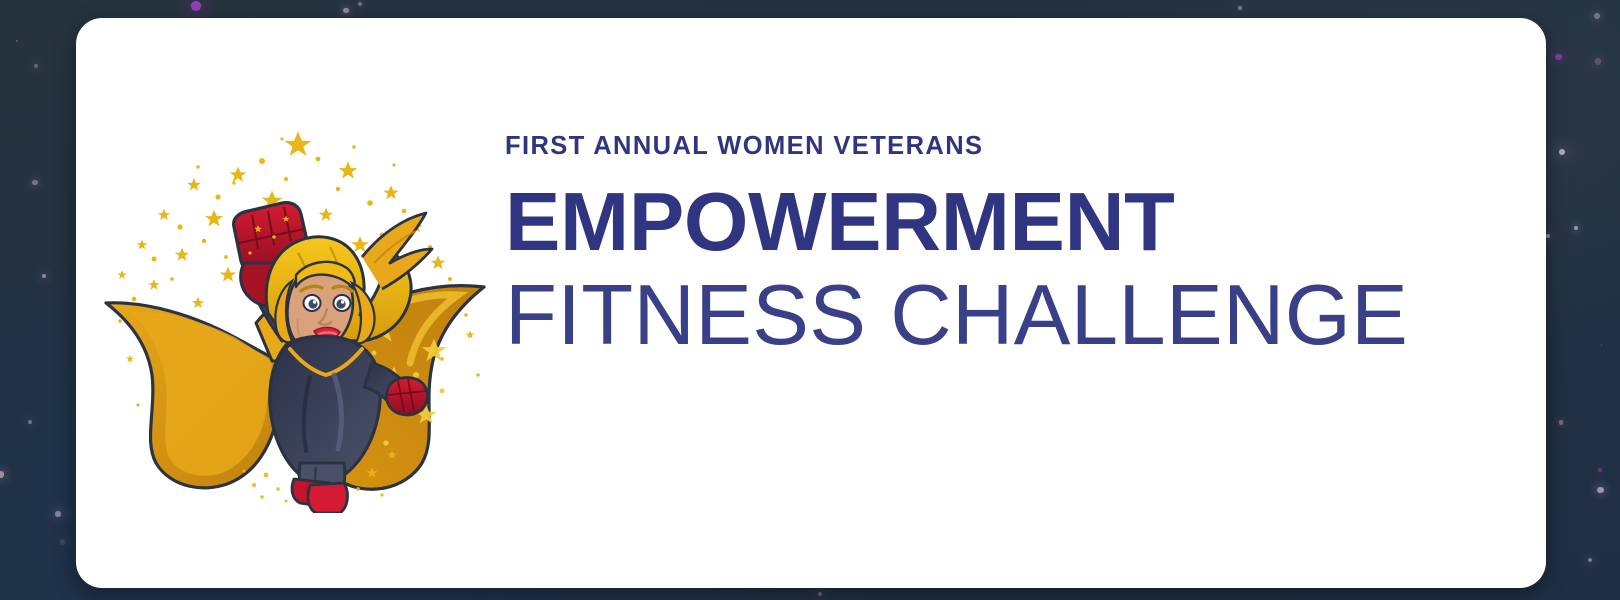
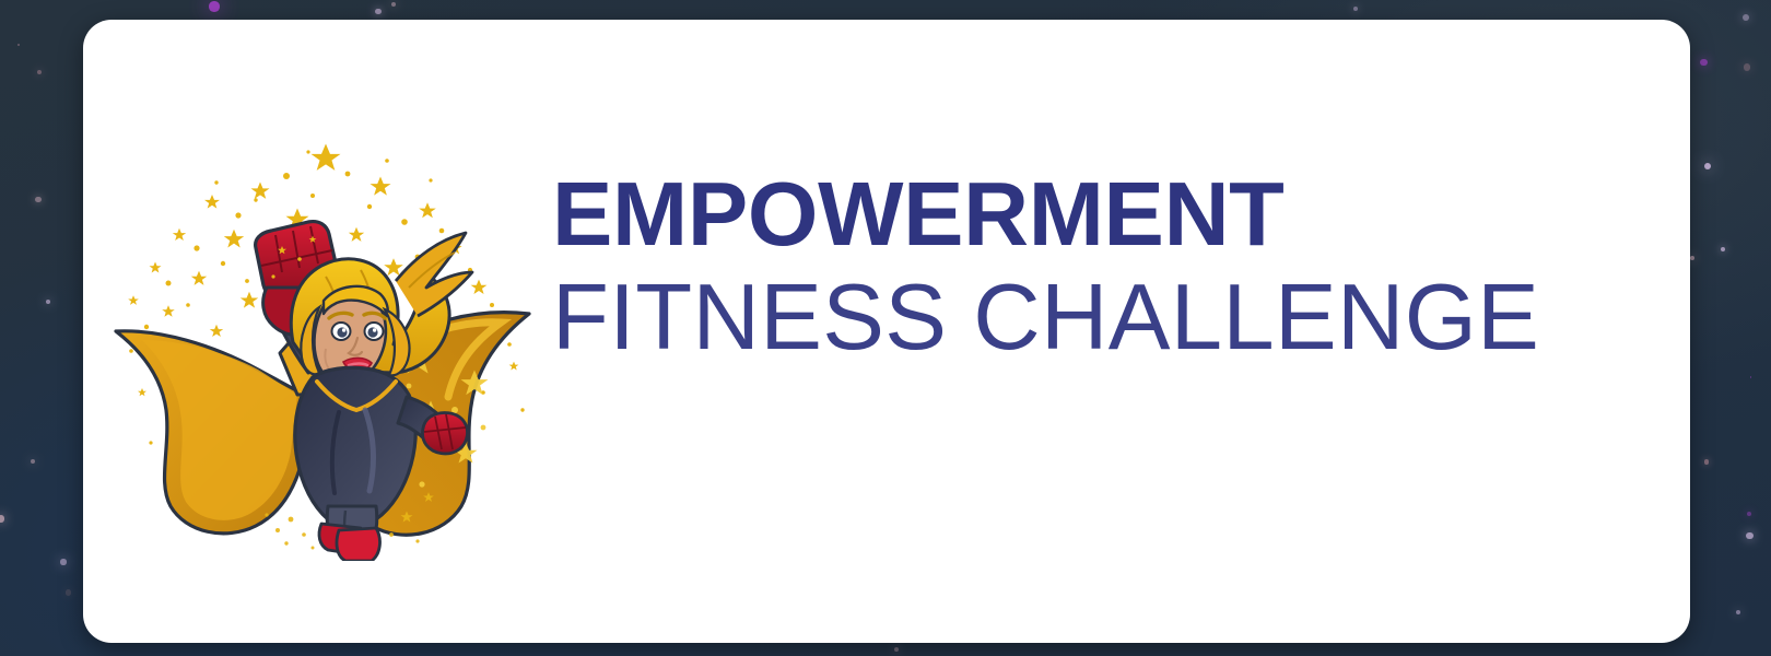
- FIRST ANNUAL WOMEN VETERANS
  EMPOWERMENT
  FITNESS CHALLENGE
